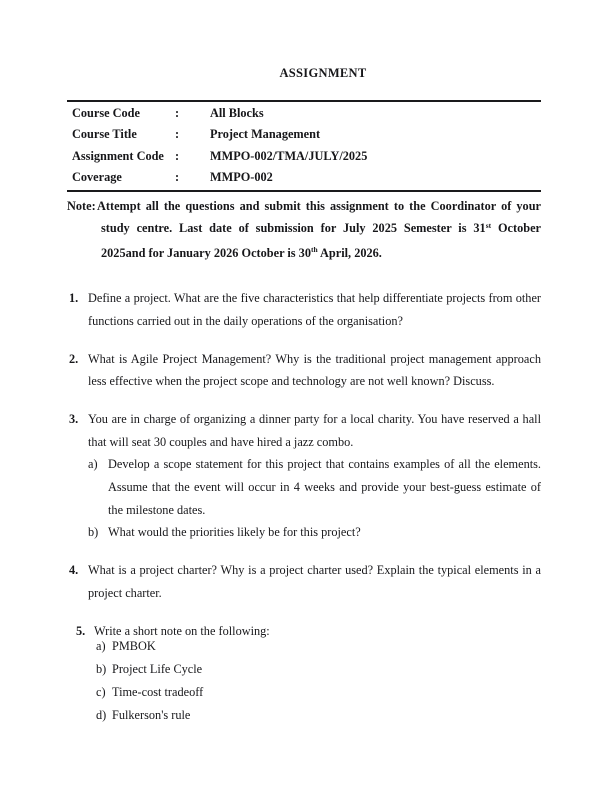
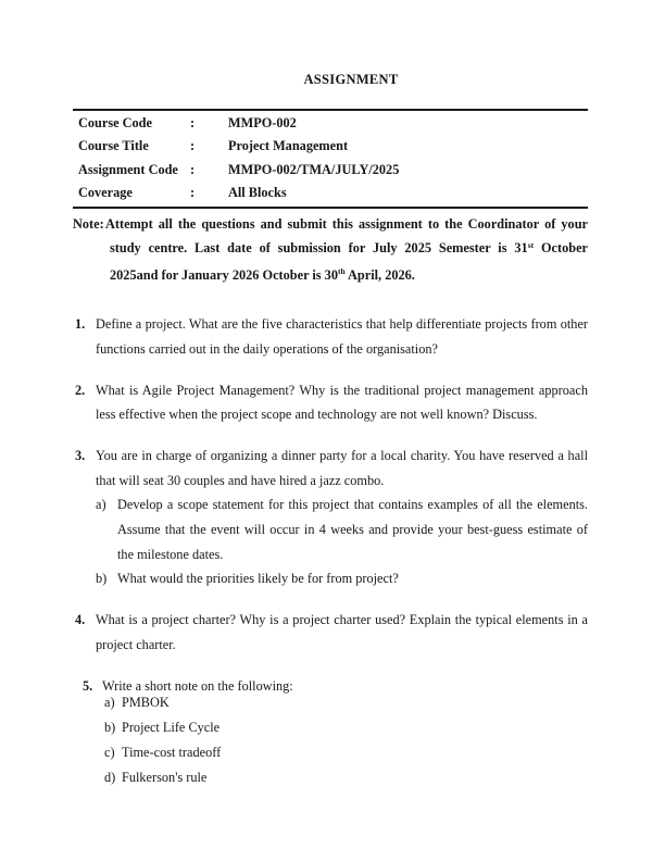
  ASSIGNMENT
  Course Code
  :
- All Blocks
+ MMPO-002
  Course Title
  :
  Project Management
  Assignment Code
  :
  MMPO-002/TMA/JULY/2025
  Coverage
  :
- MMPO-002
+ All Blocks
  Note:
  Attempt all the questions and submit this assignment to the Coordinator of your study centre. Last date of submission for July 2025 Semester is 31st October 2025and for January 2026 October is 30th April, 2026.
  1.
  Define a project. What are the five characteristics that help differentiate projects from other functions carried out in the daily operations of the organisation?
  2.
  What is Agile Project Management? Why is the traditional project management approach less effective when the project scope and technology are not well known? Discuss.
  3.
  You are in charge of organizing a dinner party for a local charity. You have reserved a hall that will seat 30 couples and have hired a jazz combo.
  a)
  Develop a scope statement for this project that contains examples of all the elements. Assume that the event will occur in 4 weeks and provide your best-guess estimate of the milestone dates.
  b)
- What would the priorities likely be for this project?
+ What would the priorities likely be for from project?
  4.
  What is a project charter? Why is a project charter used? Explain the typical elements in a project charter.
  5.
  Write a short note on the following:
  a)
  PMBOK
  b)
  Project Life Cycle
  c)
  Time-cost tradeoff
  d)
  Fulkerson's rule
